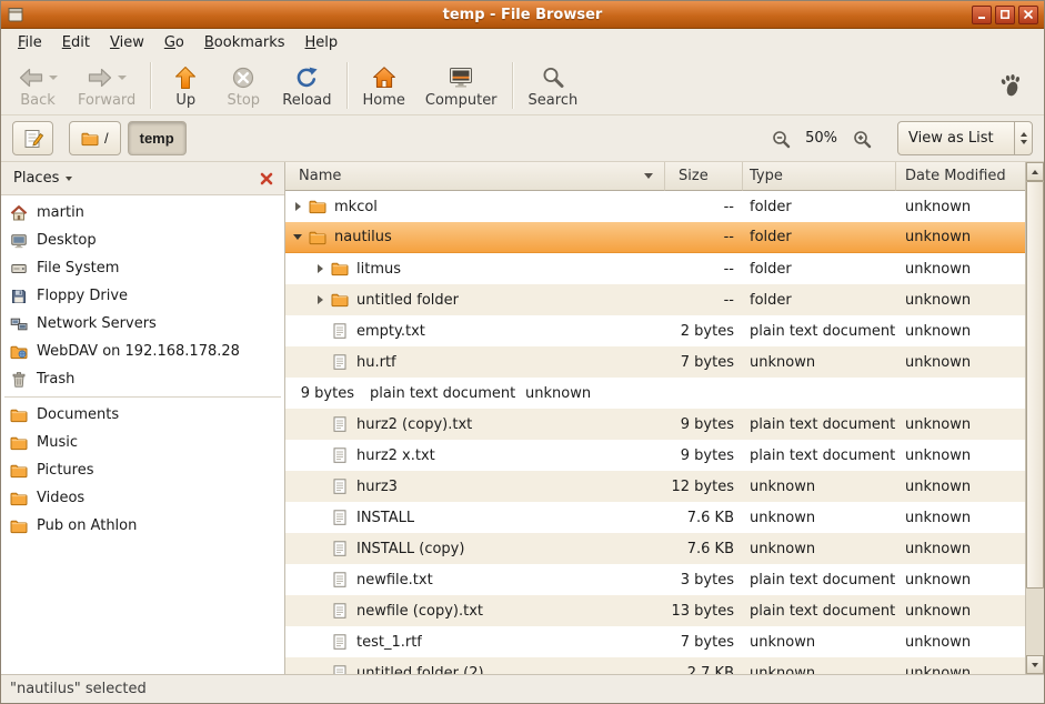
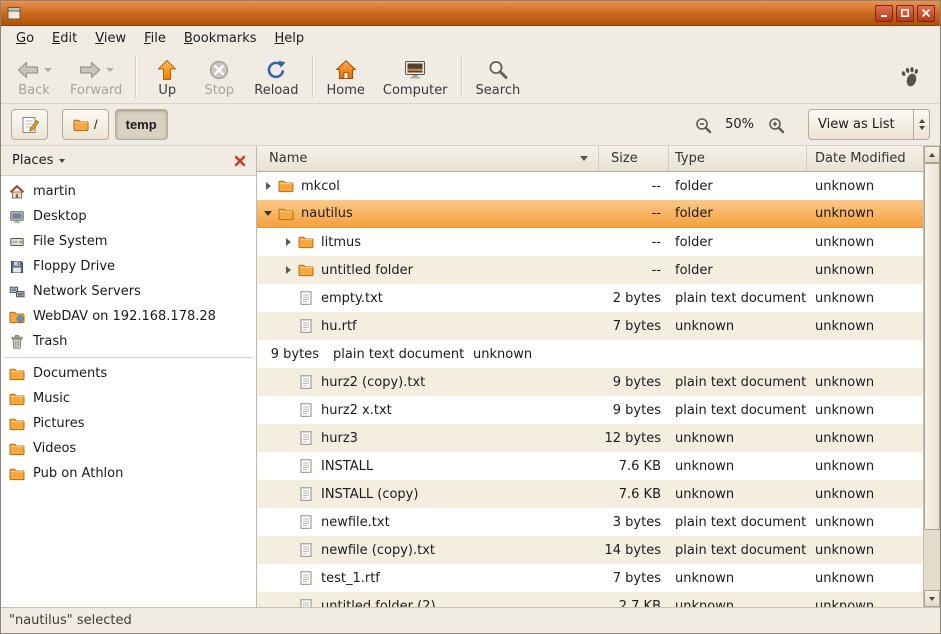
- temp - File Browser
- File
+ Go
  Edit
  View
- Go
+ File
  Bookmarks
  Help
  Back
  Forward
  Up
  Stop
  Reload
  Home
  Computer
  Search
  /
  temp
  50%
  View as List
  Places
  martin
  Desktop
  File System
  Floppy Drive
  Network Servers
  WebDAV on 192.168.178.28
  Trash
  Documents
  Music
  Pictures
  Videos
  Pub on Athlon
  Name
  Size
  Type
  Date Modified
  mkcol
  --
  folder
  unknown
  nautilus
  --
  folder
  unknown
  litmus
  --
  folder
  unknown
  untitled folder
  --
  folder
  unknown
  empty.txt
  2 bytes
  plain text document
  unknown
  hu.rtf
  7 bytes
  unknown
  unknown
  9 bytes
  plain text document
  unknown
  hurz2 (copy).txt
  9 bytes
  plain text document
  unknown
  hurz2 x.txt
  9 bytes
  plain text document
  unknown
  hurz3
  12 bytes
  unknown
  unknown
  INSTALL
  7.6 KB
  unknown
  unknown
  INSTALL (copy)
  7.6 KB
  unknown
  unknown
  newfile.txt
  3 bytes
  plain text document
  unknown
  newfile (copy).txt
- 13 bytes
+ 14 bytes
  plain text document
  unknown
  test_1.rtf
  7 bytes
  unknown
  unknown
  untitled folder (2)
  2.7 KB
  unknown
  unknown
  "nautilus" selected
